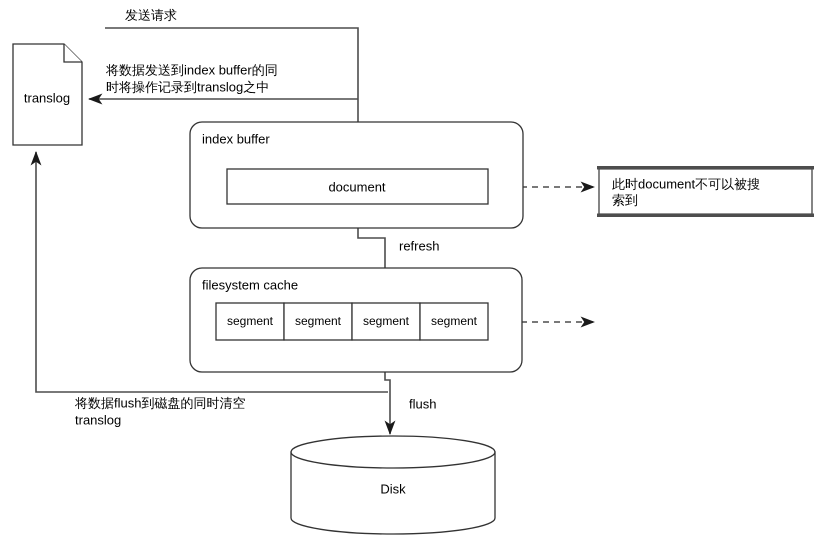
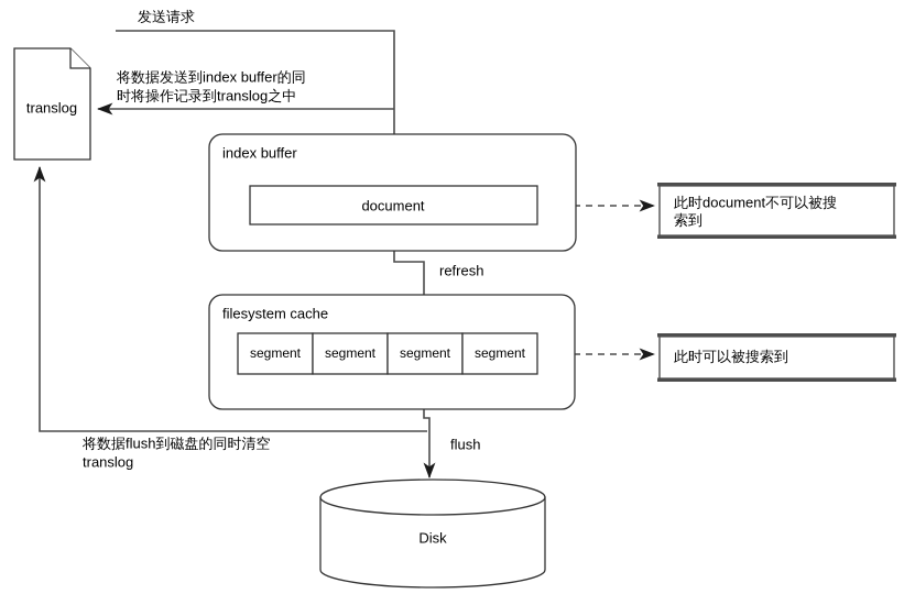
  translog
  index buffer
  document
  filesystem cache
  segment
  segment
  segment
  segment
  Disk
  此时document不可以被搜
  索到
+ 此时可以被搜索到
  发送请求
  将数据发送到index buffer的同
  时将操作记录到translog之中
  refresh
  flush
  将数据flush到磁盘的同时清空
  translog
